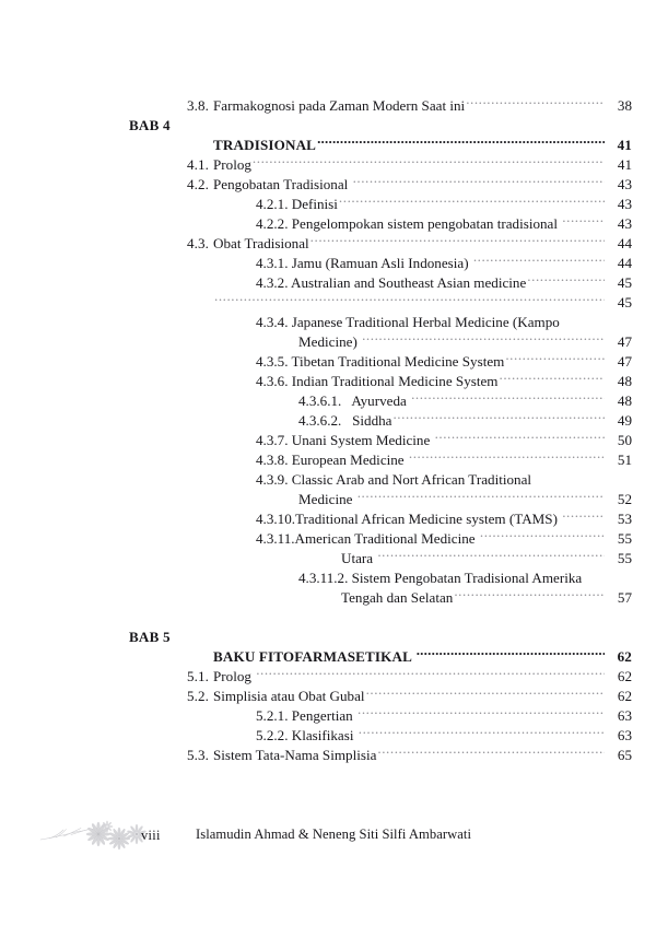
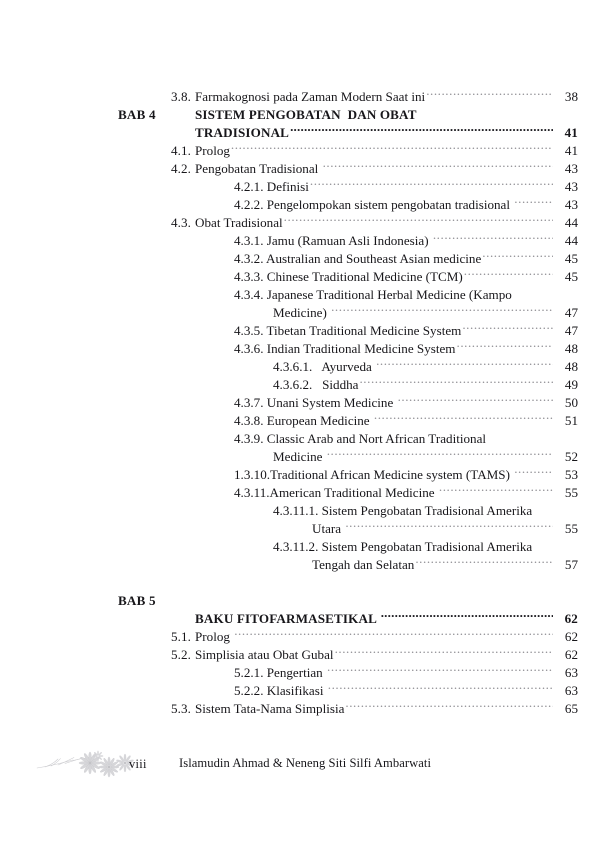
  3.8.
  Farmakognosi pada Zaman Modern Saat ini
  38
  BAB 4
+ SISTEM PENGOBATAN DAN OBAT
  TRADISIONAL
  41
  4.1.
  Prolog
  41
  4.2.
  Pengobatan Tradisional
  43
  4.2.1. Definisi
  43
  4.2.2. Pengelompokan sistem pengobatan tradisional
  43
  4.3.
  Obat Tradisional
  44
  4.3.1. Jamu (Ramuan Asli Indonesia)
  44
  4.3.2. Australian and Southeast Asian medicine
  45
+ 4.3.3. Chinese Traditional Medicine (TCM)
  45
  4.3.4. Japanese Traditional Herbal Medicine (Kampo
  Medicine)
  47
  4.3.5. Tibetan Traditional Medicine System
  47
  4.3.6. Indian Traditional Medicine System
  48
  4.3.6.1. Ayurveda
  48
  4.3.6.2. Siddha
  49
  4.3.7. Unani System Medicine
  50
  4.3.8. European Medicine
  51
  4.3.9. Classic Arab and Nort African Traditional
  Medicine
  52
- 4.3.10.Traditional African Medicine system (TAMS)
+ 1.3.10.Traditional African Medicine system (TAMS)
  53
  4.3.11.American Traditional Medicine
  55
+ 4.3.11.1. Sistem Pengobatan Tradisional Amerika
  Utara
  55
  4.3.11.2. Sistem Pengobatan Tradisional Amerika
  Tengah dan Selatan
  57
  BAB 5
  BAKU FITOFARMASETIKAL
  62
  5.1.
  Prolog
  62
  5.2.
  Simplisia atau Obat Gubal
  62
  5.2.1. Pengertian
  63
  5.2.2. Klasifikasi
  63
  5.3.
  Sistem Tata-Nama Simplisia
  65
  viii
  Islamudin Ahmad & Neneng Siti Silfi Ambarwati
